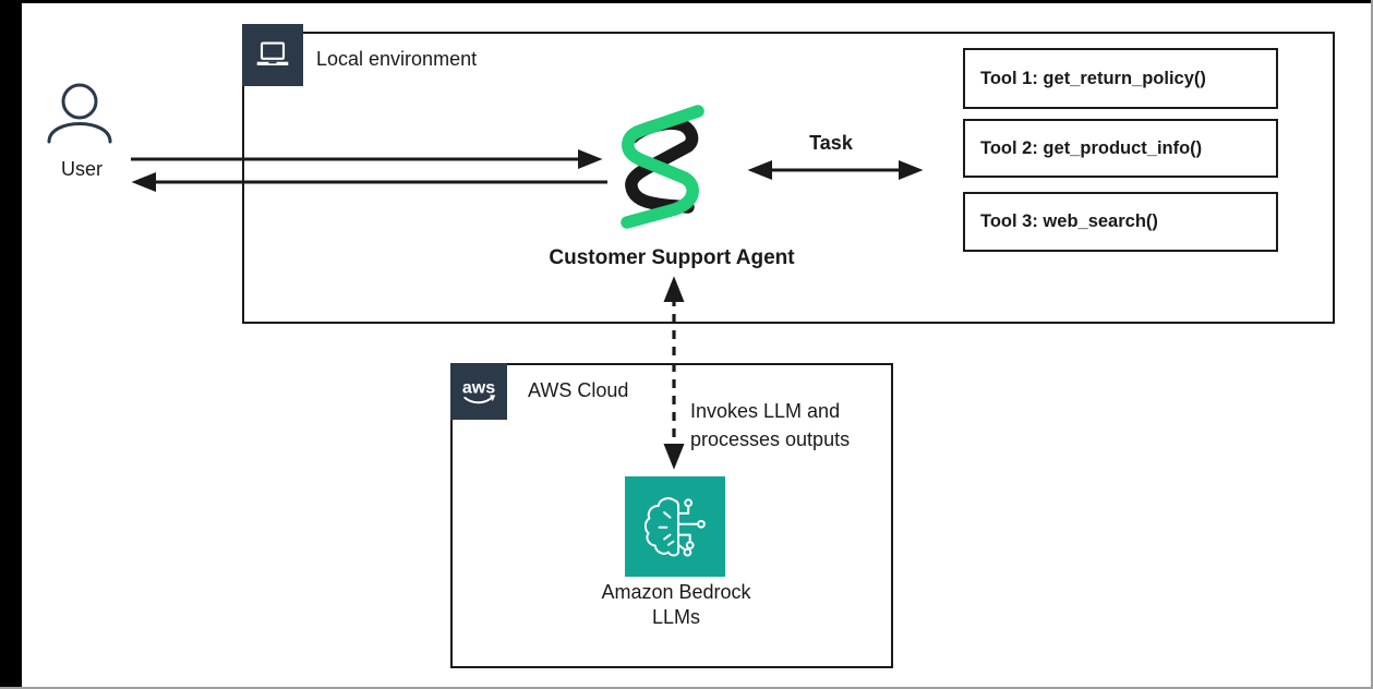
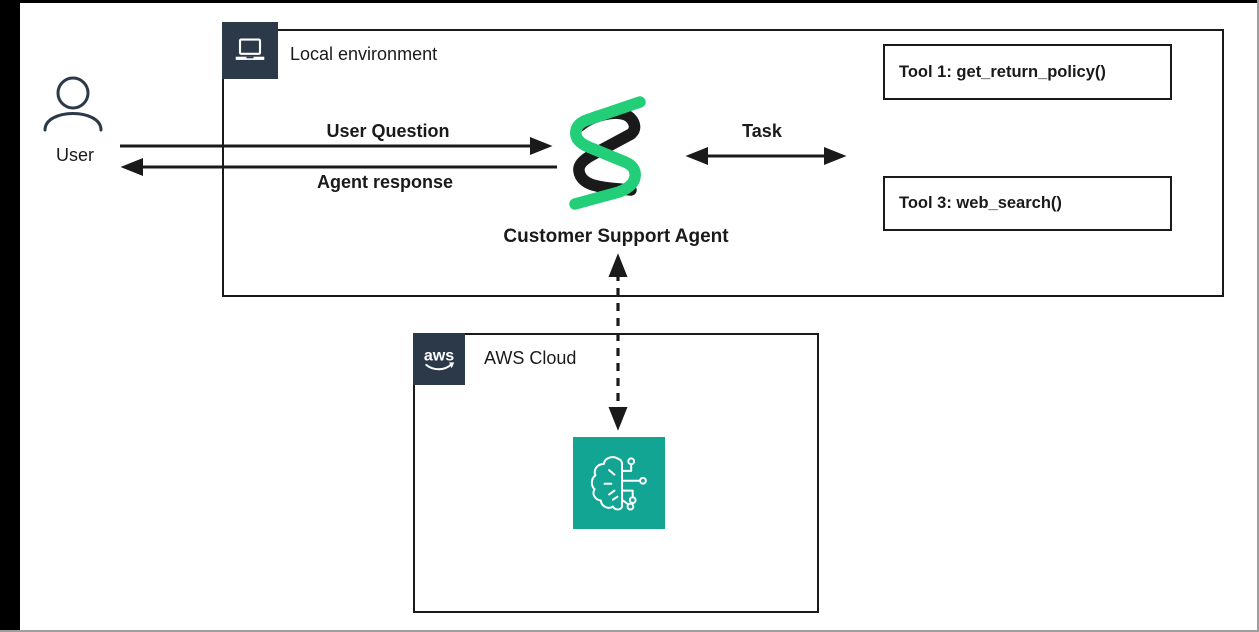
  Local environment
  aws
  AWS Cloud
  User
  Customer Support Agent
+ User Question
+ Agent response
  Task
  Tool 1: get_return_policy()
- Tool 2: get_product_info()
  Tool 3: web_search()
- Invokes LLM and
- processes outputs
- Amazon Bedrock
- LLMs
